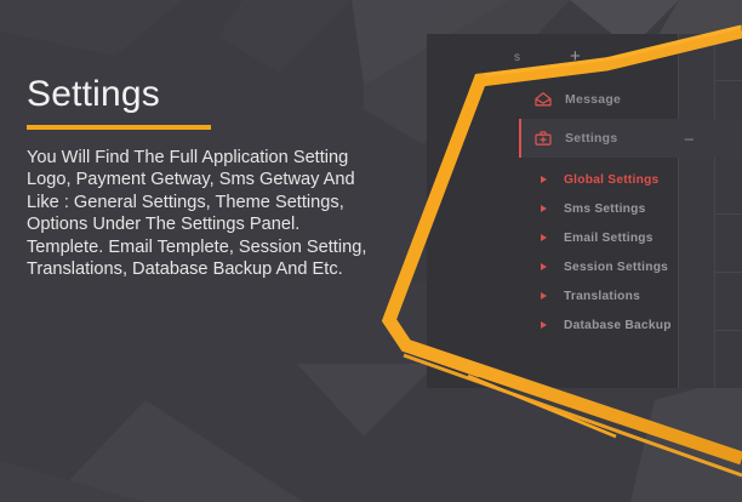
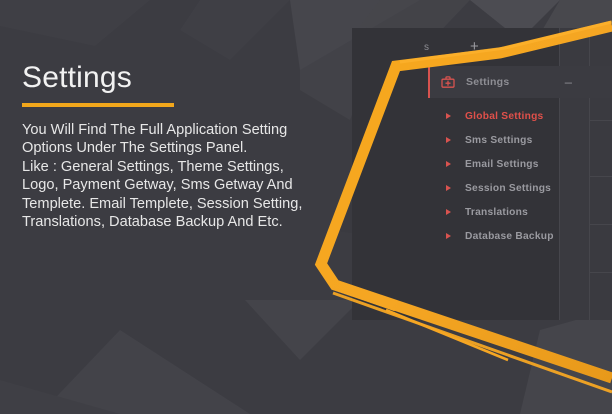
  Settings
  You Will Find The Full Application Setting
- Logo, Payment Getway, Sms Getway And
+ Options Under The Settings Panel.
  Like : General Settings, Theme Settings,
- Options Under The Settings Panel.
+ Logo, Payment Getway, Sms Getway And
  Templete. Email Templete, Session Setting,
  Translations, Database Backup And Etc.
  s
  +
- Message
  Settings
  –
  Global Settings
  Sms Settings
  Email Settings
  Session Settings
  Translations
  Database Backup
